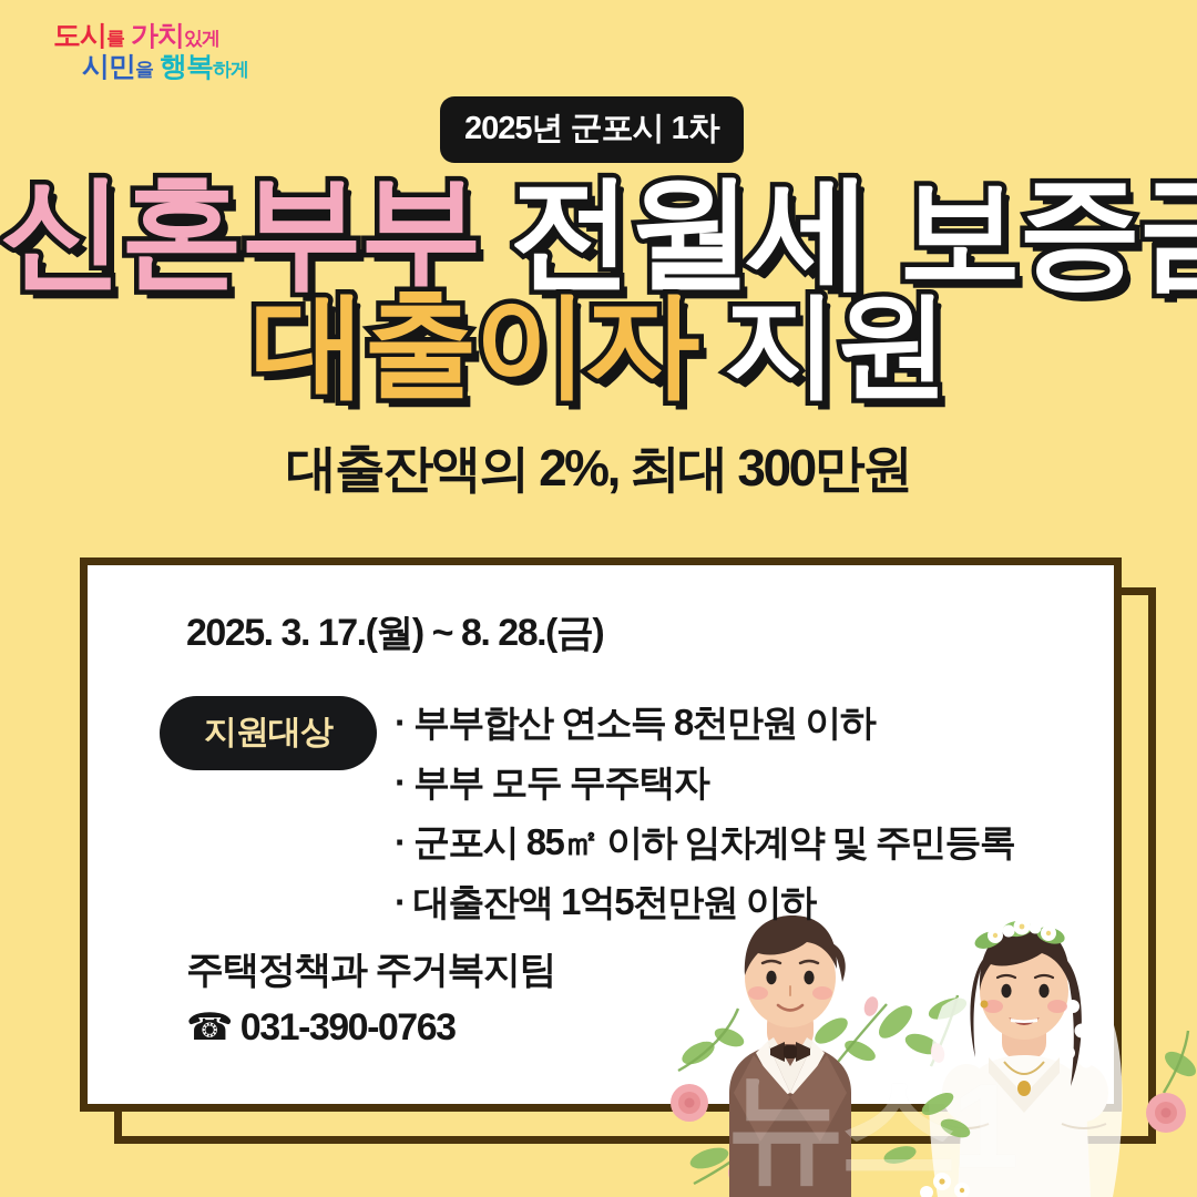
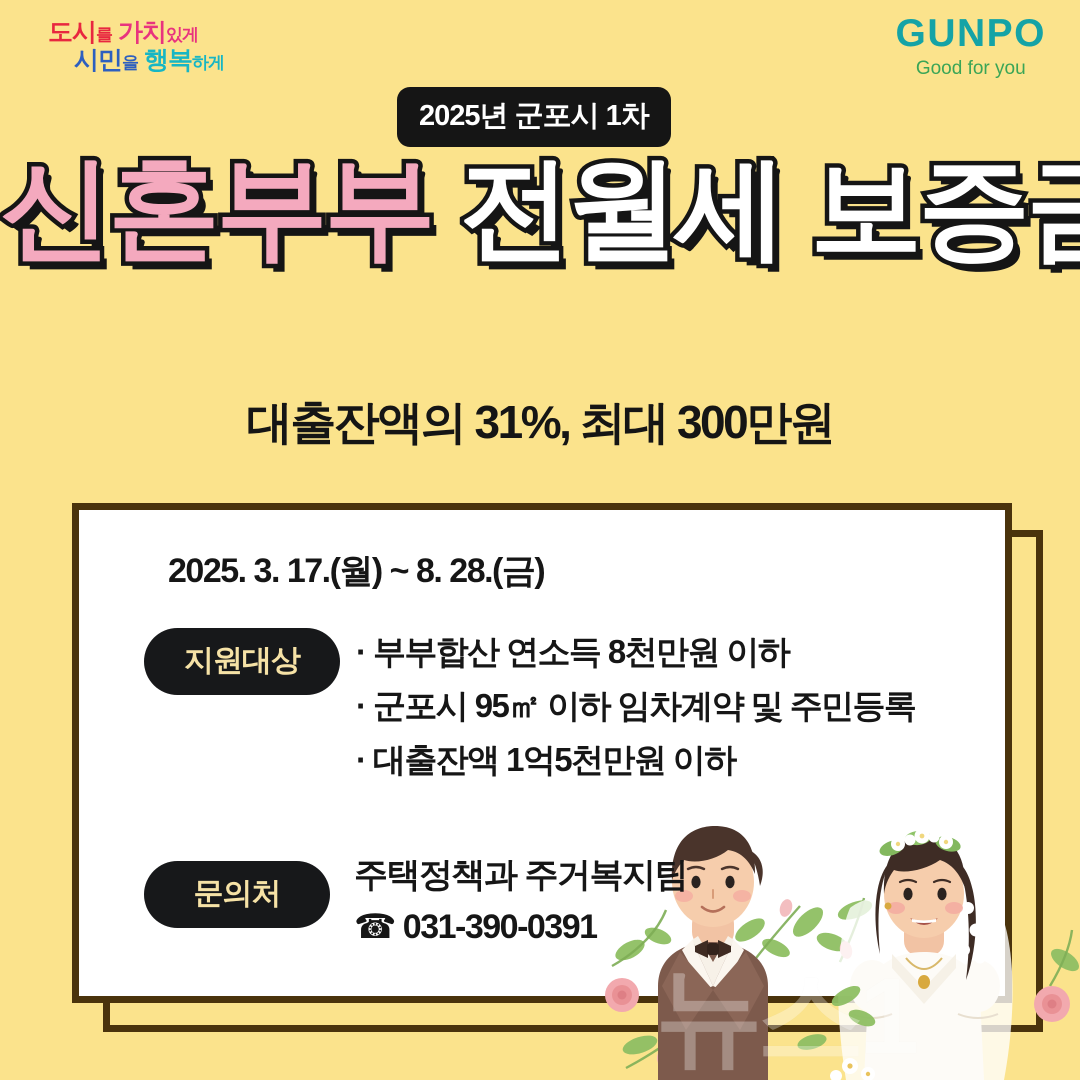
  도시를 가치있게
  시민을 행복하게
+ GUNPO
+ Good for you
  2025년 군포시 1차
  신혼부부 전월세 보증
- 대출이자 지원
- 대출잔액의 2%, 최대 300만원
+ 대출잔액의 31%, 최대 300만원
  2025. 3. 17.(월) ~ 8. 28.(금)
  지원대상
  · 부부합산 연소득 8천만원 이하
- · 부부 모두 무주택자
- · 군포시 85㎡ 이하 임차계약 및 주민등록
+ · 군포시 95㎡ 이하 임차계약 및 주민등록
  · 대출잔액 1억5천만원 이하
+ 문의처
  주택정책과 주거복지팀
- ☎ 031-390-0763
+ ☎ 031-390-0391
  뉴스1
